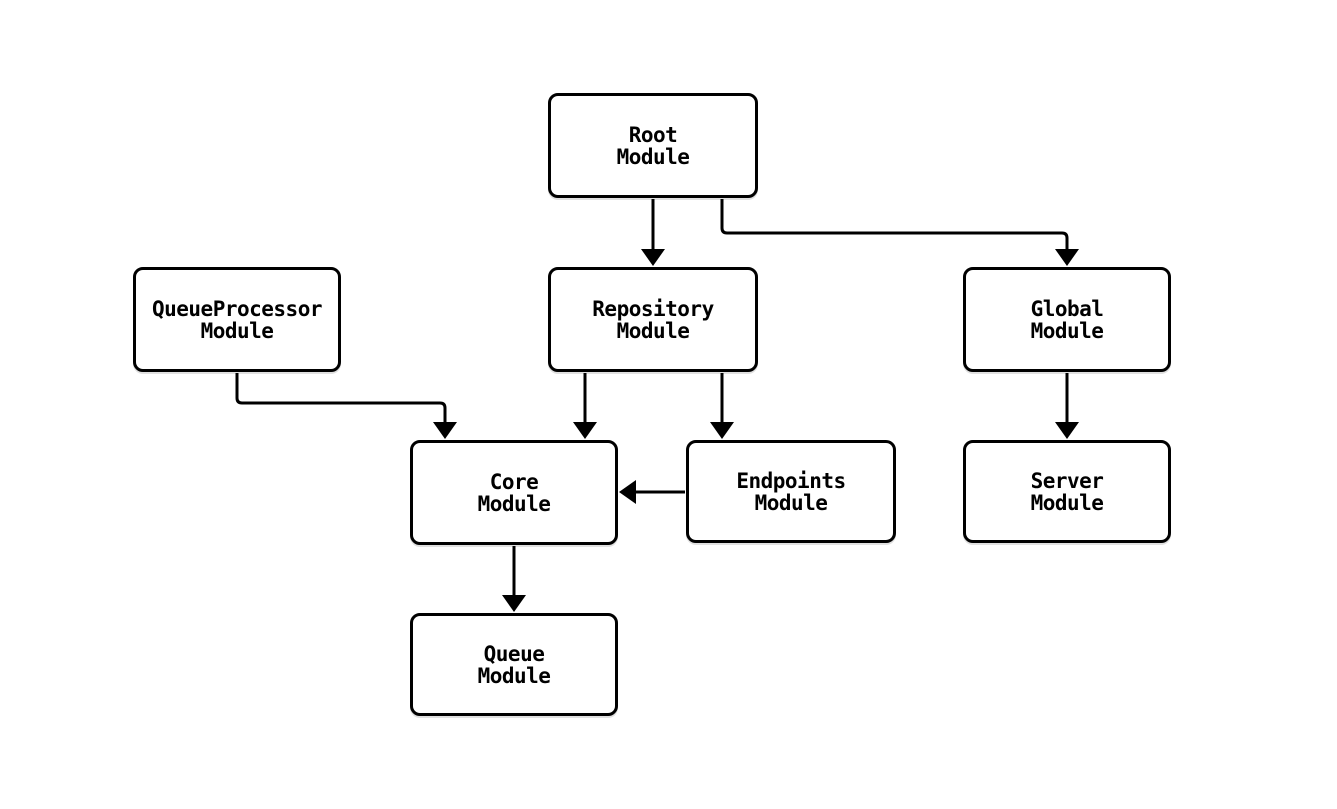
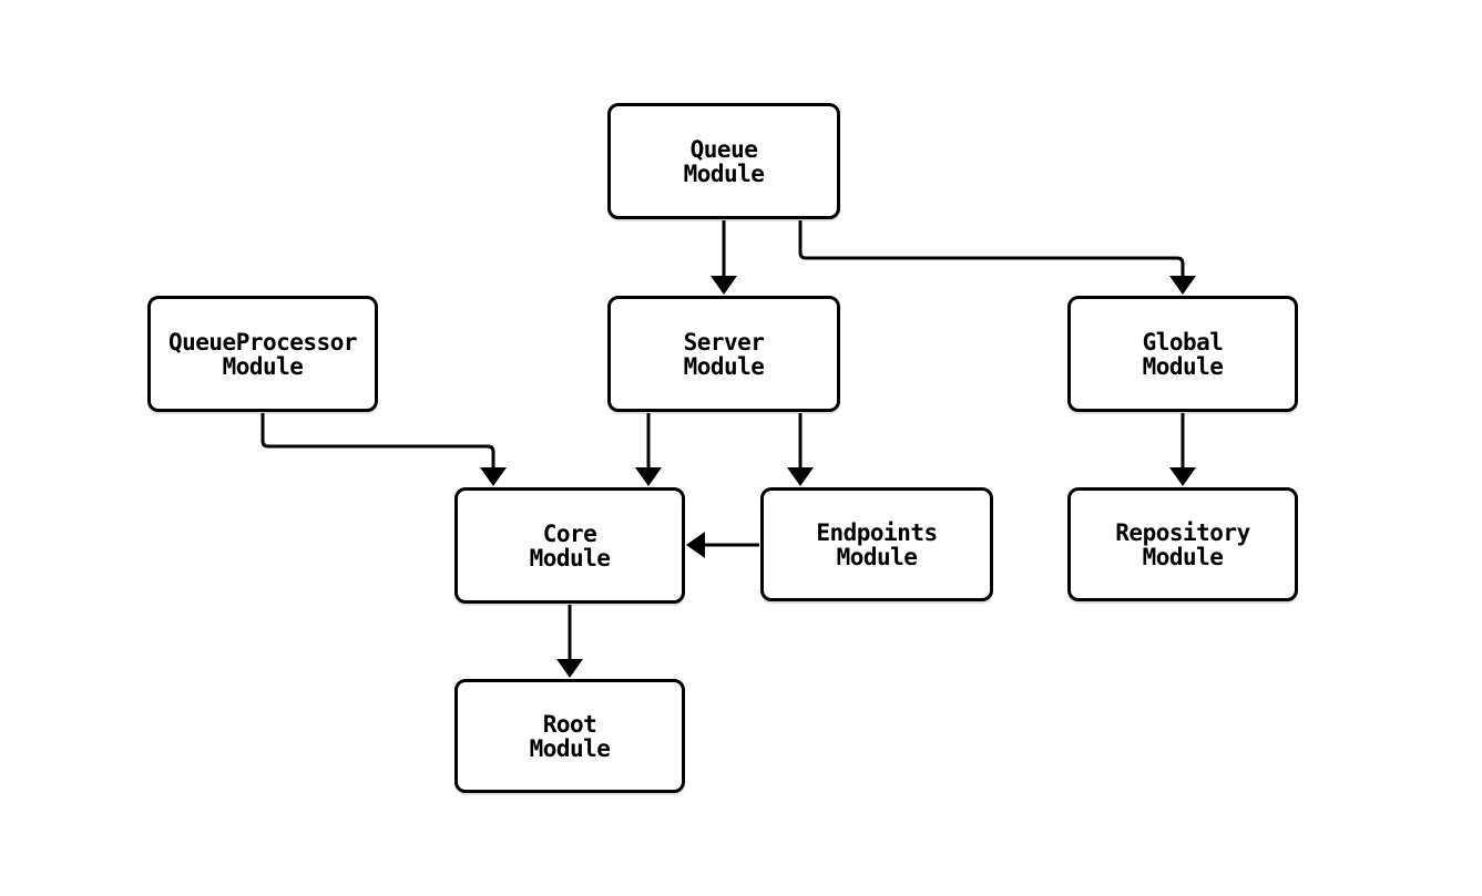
- Root
+ Queue
  Module
  QueueProcessor
  Module
- Repository
+ Server
  Module
  Global
  Module
  Core
  Module
  Endpoints
  Module
- Server
+ Repository
  Module
- Queue
+ Root
  Module
